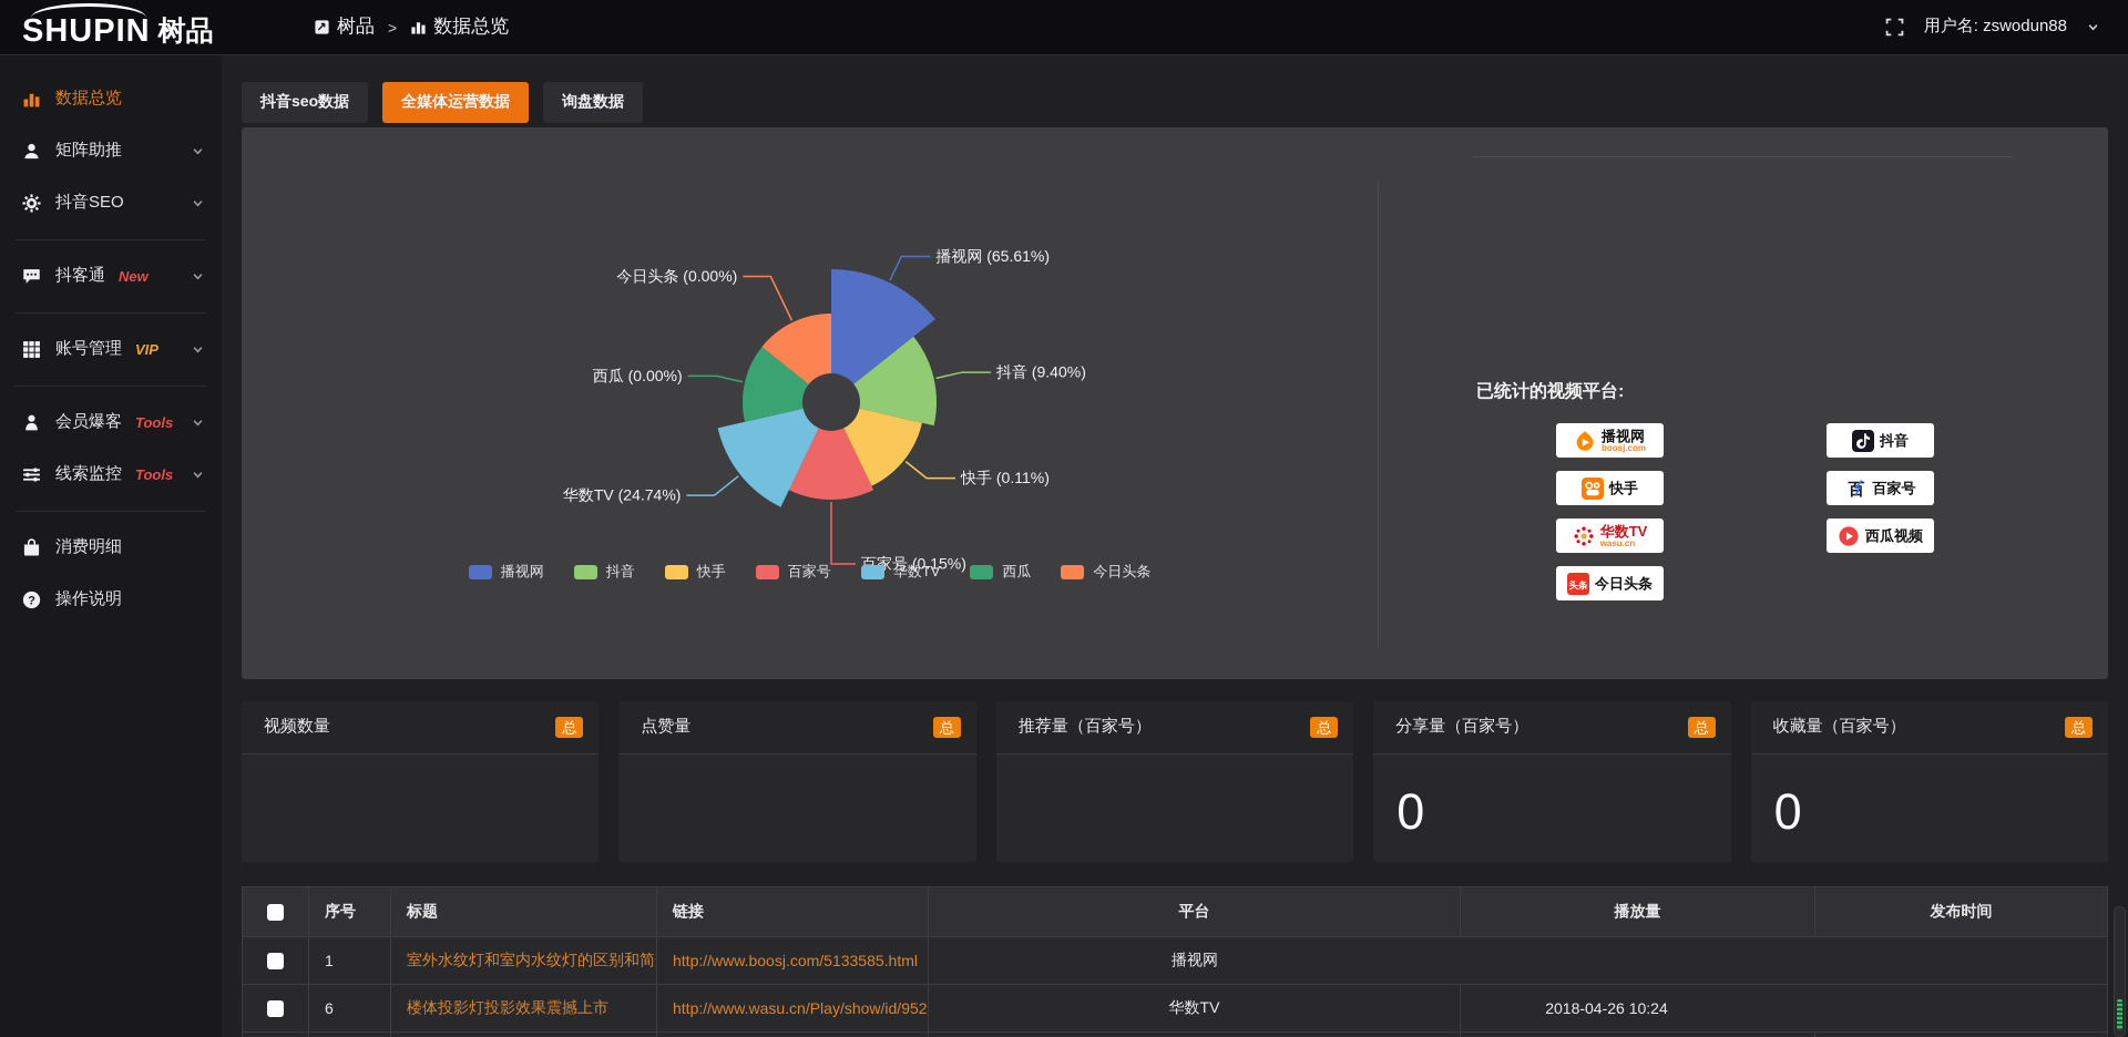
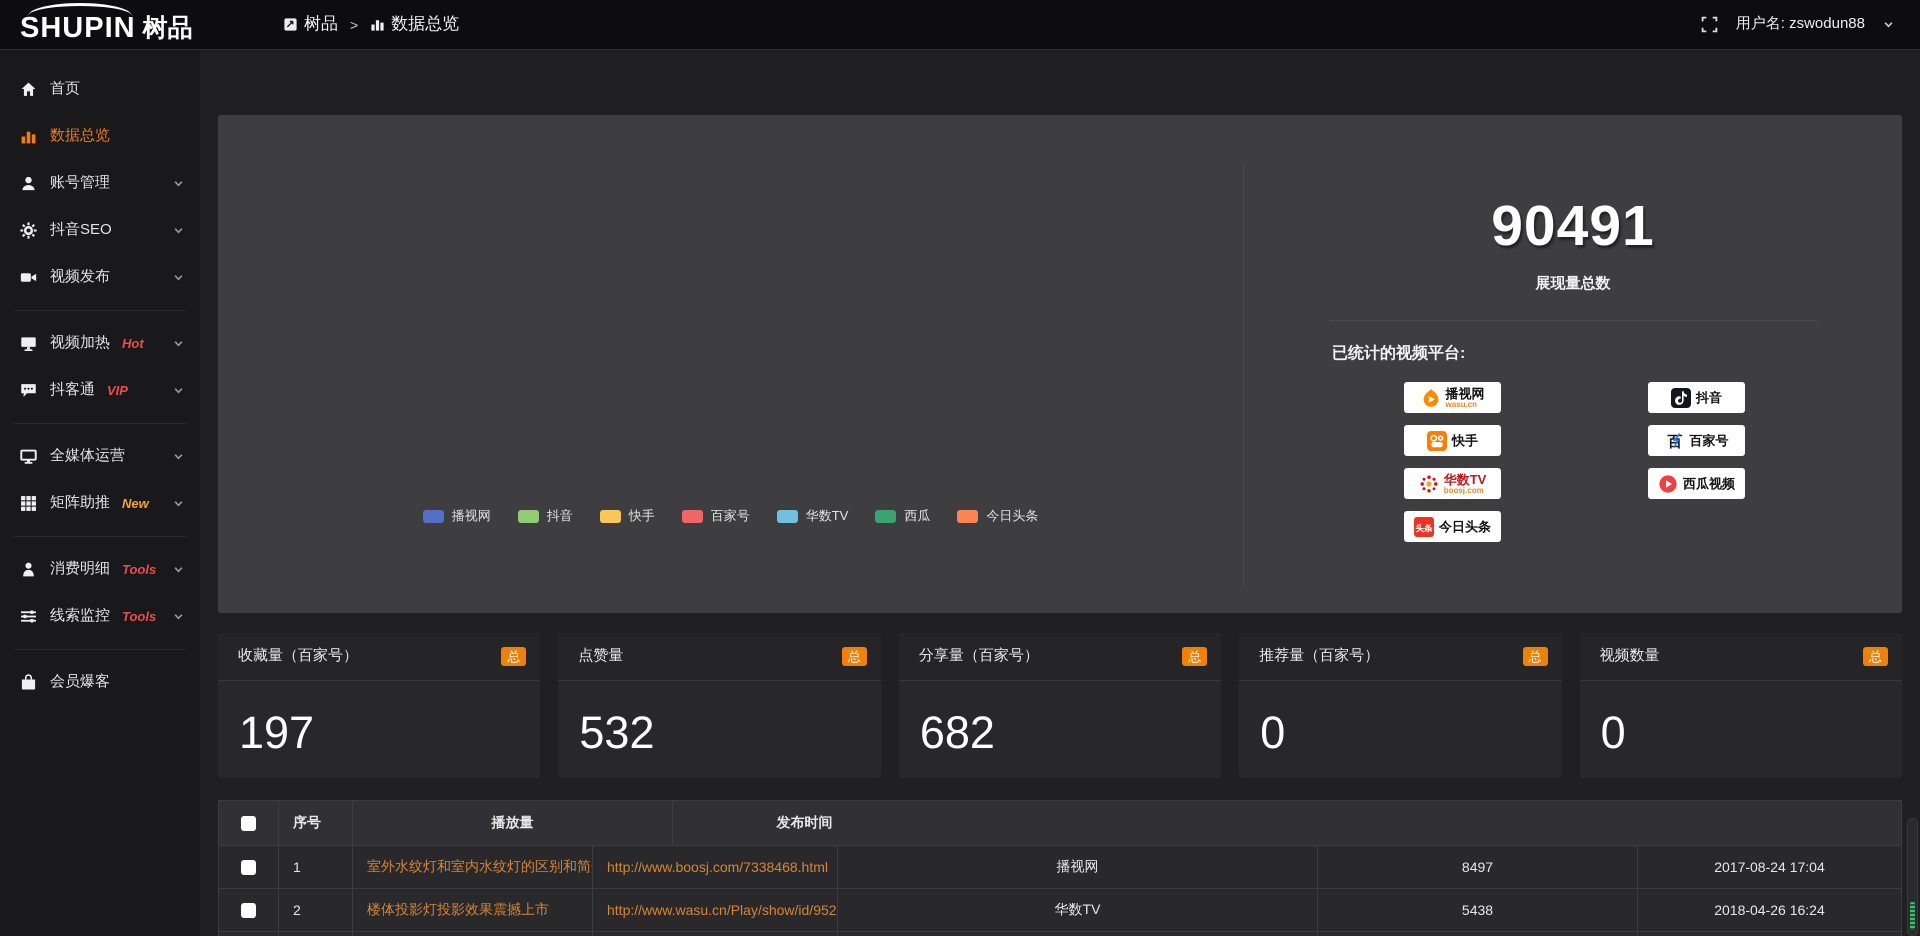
  SHUPIN
  树品
  树品
  >
  数据总览
  用户名: zswodun88
+ 首页
  数据总览
- 矩阵助推
+ 账号管理
  抖音SEO
+ 视频发布
+ 视频加热
+ Hot
  抖客通
- New
+ VIP
+ 全媒体运营
- 账号管理
+ 矩阵助推
- VIP
+ New
- 会员爆客
+ 消费明细
  Tools
  线索监控
  Tools
- 消费明细
+ 会员爆客
- ?
- 操作说明
- 抖音seo数据
- 全媒体运营数据
- 询盘数据
- 播视网 (65.61%)
- 抖音 (9.40%)
- 快手 (0.11%)
- 百家号 (0.15%)
- 华数TV (24.74%)
- 西瓜 (0.00%)
- 今日头条 (0.00%)
  播视网
  抖音
  快手
  百家号
  华数TV
  西瓜
  今日头条
+ 90491
+ 展现量总数
  已统计的视频平台:
  播视网
- boosj.com
+ wasu.cn
  快手
  华数TV
- wasu.cn
+ boosj.com
  头条
  今日头条
  抖音
  百
  百家号
  西瓜视频
- 视频数量
+ 收藏量（百家号）
  总
+ 197
  点赞量
  总
+ 532
- 推荐量（百家号）
+ 分享量（百家号）
  总
+ 682
- 分享量（百家号）
+ 推荐量（百家号）
  总
  0
- 收藏量（百家号）
+ 视频数量
  总
  0
  序号
- 标题
- 链接
- 平台
  播放量
  发布时间
  1
  室外水纹灯和室内水纹灯的区别和简
- http://www.boosj.com/5133585.html
+ http://www.boosj.com/7338468.html
  播视网
+ 8497
+ 2017-08-24 17:04
- 6
+ 2
  楼体投影灯投影效果震撼上市
  http://www.wasu.cn/Play/show/id/952
  华数TV
+ 5438
- 2018-04-26 10:24
+ 2018-04-26 16:24
